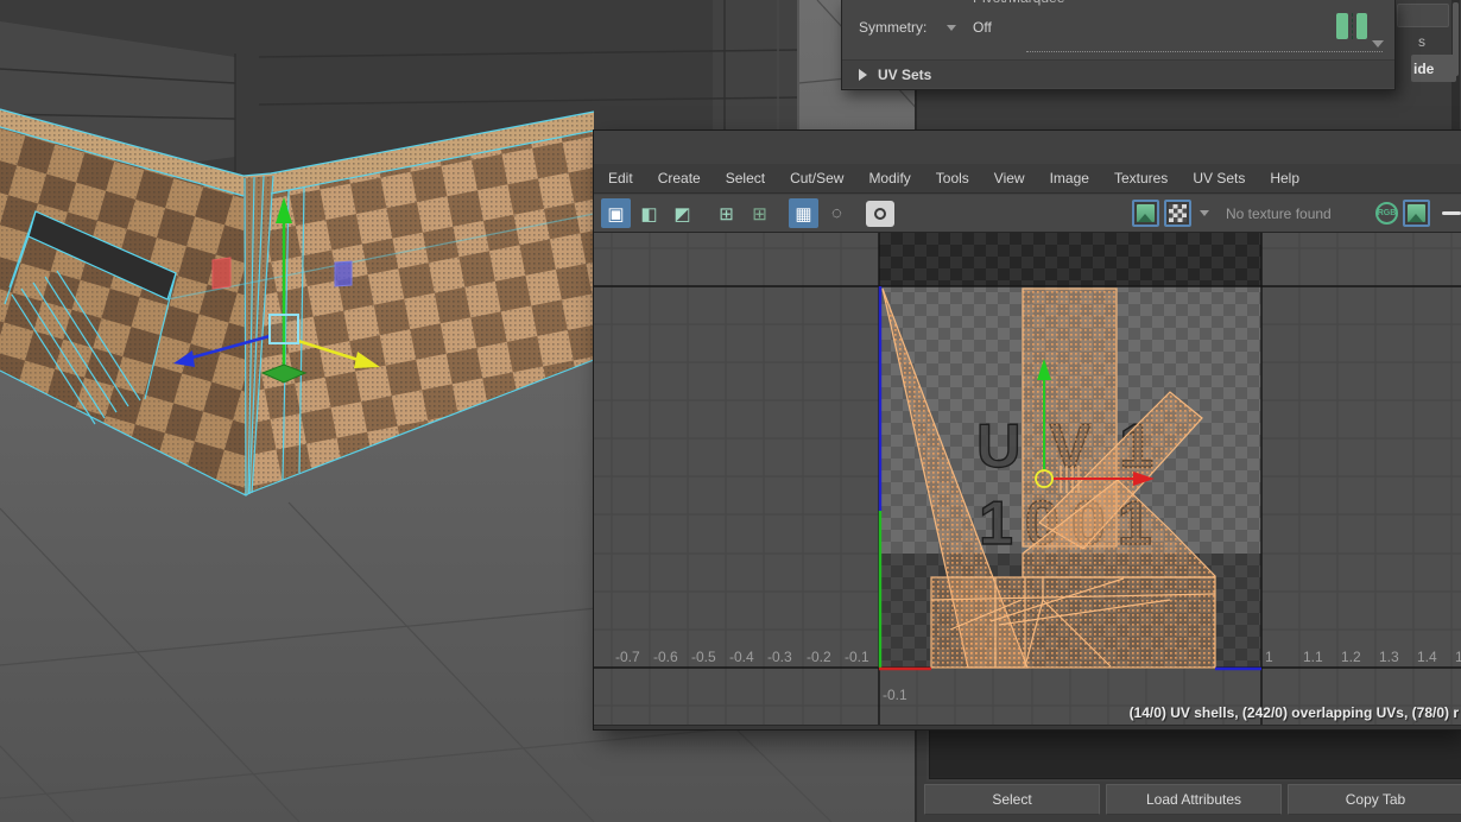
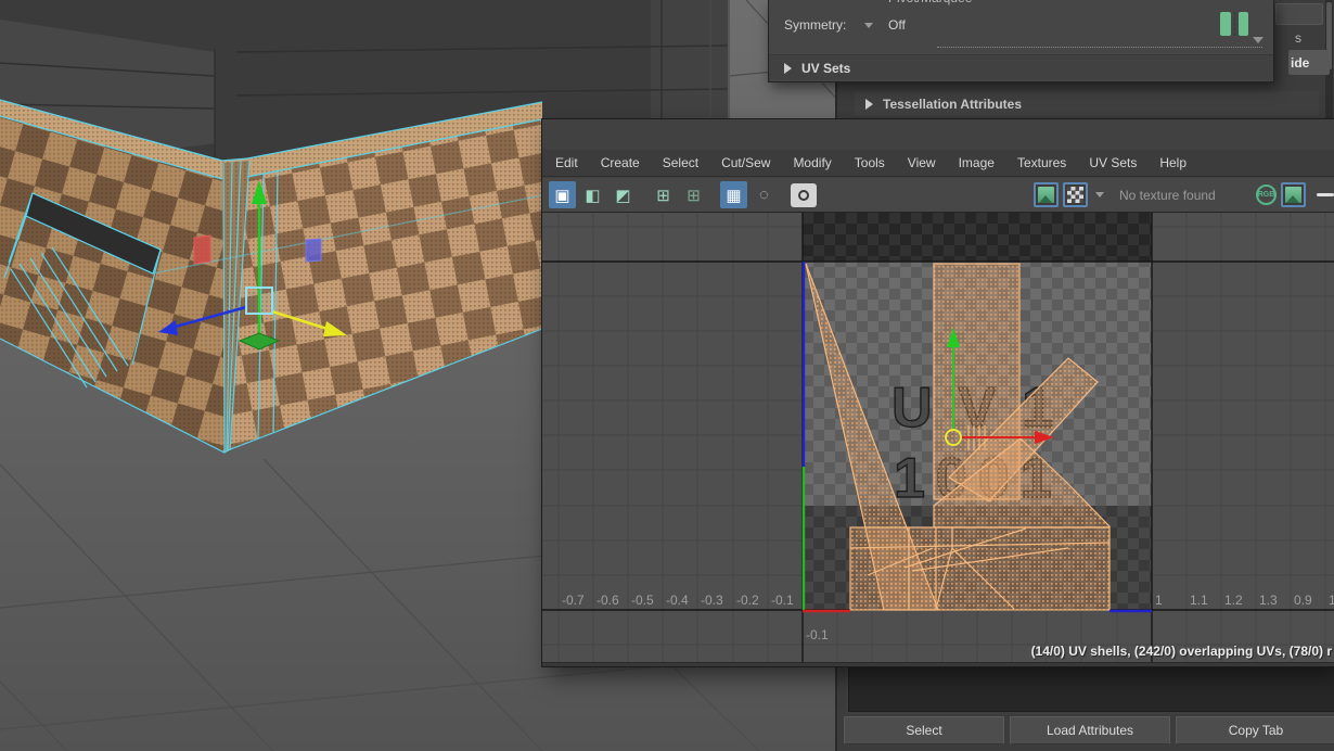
  s
  ide
+ Tessellation Attributes
  Select
  Load Attributes
  Copy Tab
  Edit
  Create
  Select
  Cut/Sew
  Modify
  Tools
  View
  Image
  Textures
  UV Sets
  Help
  ▣
  ◧
  ◩
  ⊞
  ⊞
  ▦
  ◌
  No texture found
  -0.7
  -0.6
  -0.5
  -0.4
  -0.3
  -0.2
  -0.1
  1
  1.1
  1.2
  1.3
- 1.4
+ 0.9
  -0.1
  (14/0) UV shells, (242/0) overlapping UVs, (78/0) r
  Symmetry:
  Off
  UV Sets
